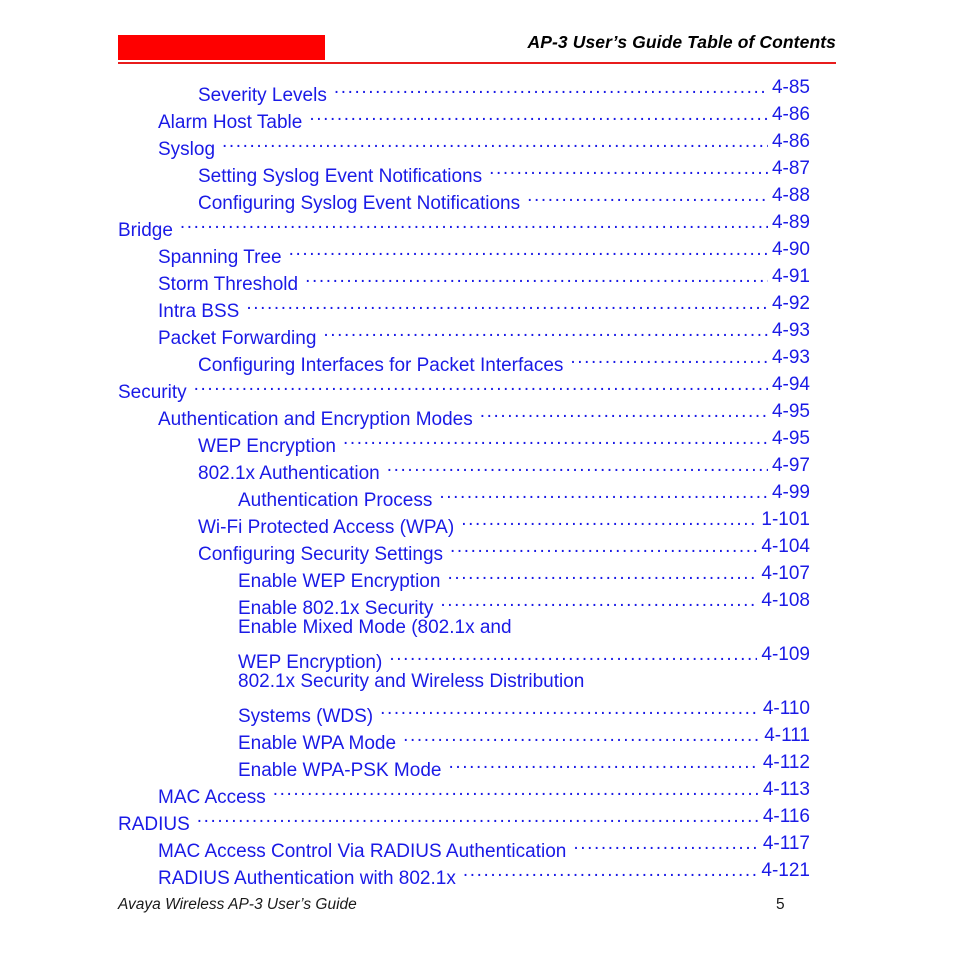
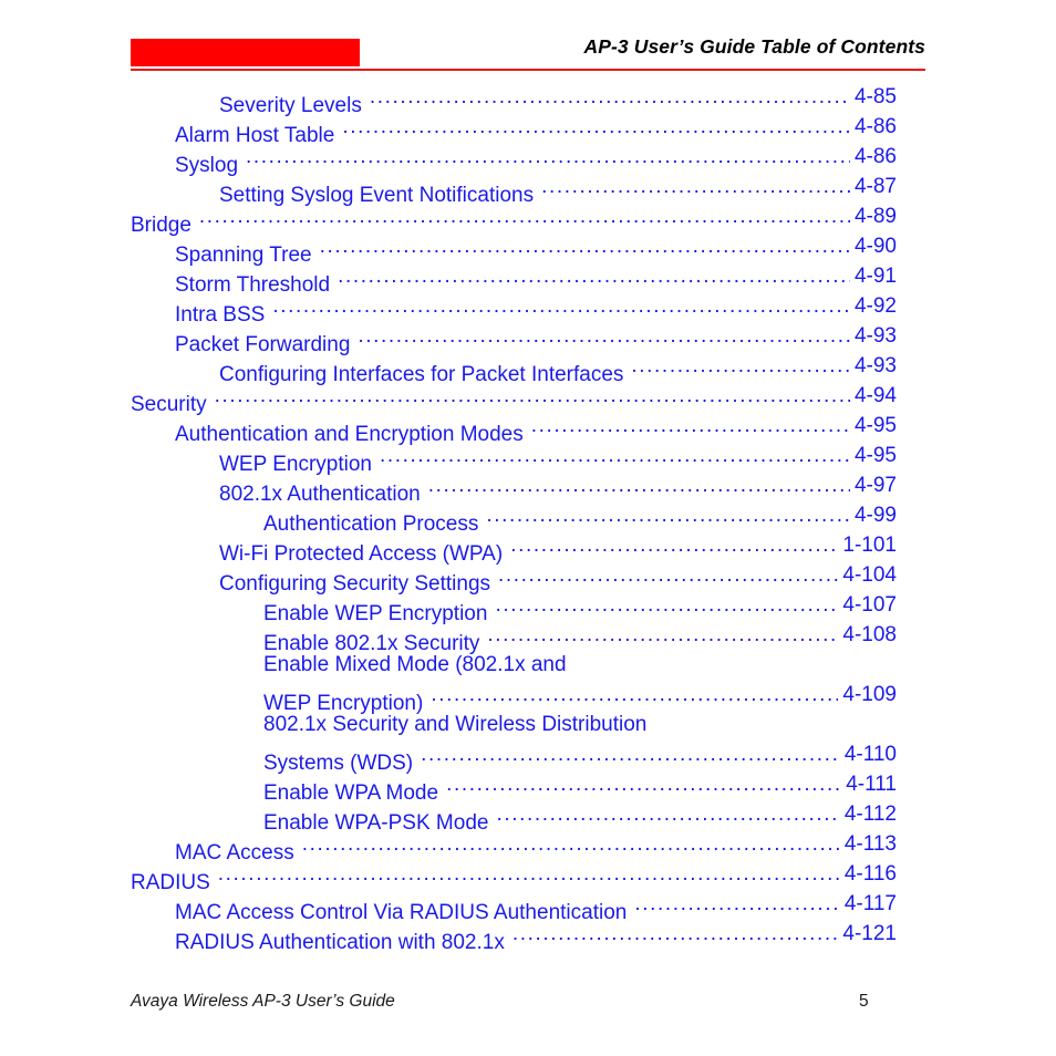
  AP-3 User’s Guide Table of Contents
  Severity Levels
  4-85
  Alarm Host Table
  4-86
  Syslog
  4-86
  Setting Syslog Event Notifications
  4-87
- Configuring Syslog Event Notifications
- 4-88
  Bridge
  4-89
  Spanning Tree
  4-90
  Storm Threshold
  4-91
  Intra BSS
  4-92
  Packet Forwarding
  4-93
  Configuring Interfaces for Packet Interfaces
  4-93
  Security
  4-94
  Authentication and Encryption Modes
  4-95
  WEP Encryption
  4-95
  802.1x Authentication
  4-97
  Authentication Process
  4-99
  Wi-Fi Protected Access (WPA)
  1-101
  Configuring Security Settings
  4-104
  Enable WEP Encryption
  4-107
  Enable 802.1x Security
  4-108
  Enable Mixed Mode (802.1x and
  WEP Encryption)
  4-109
  802.1x Security and Wireless Distribution
  Systems (WDS)
  4-110
  Enable WPA Mode
  4-111
  Enable WPA-PSK Mode
  4-112
  MAC Access
  4-113
  RADIUS
  4-116
  MAC Access Control Via RADIUS Authentication
  4-117
  RADIUS Authentication with 802.1x
  4-121
  Avaya Wireless AP-3 User’s Guide
  5
